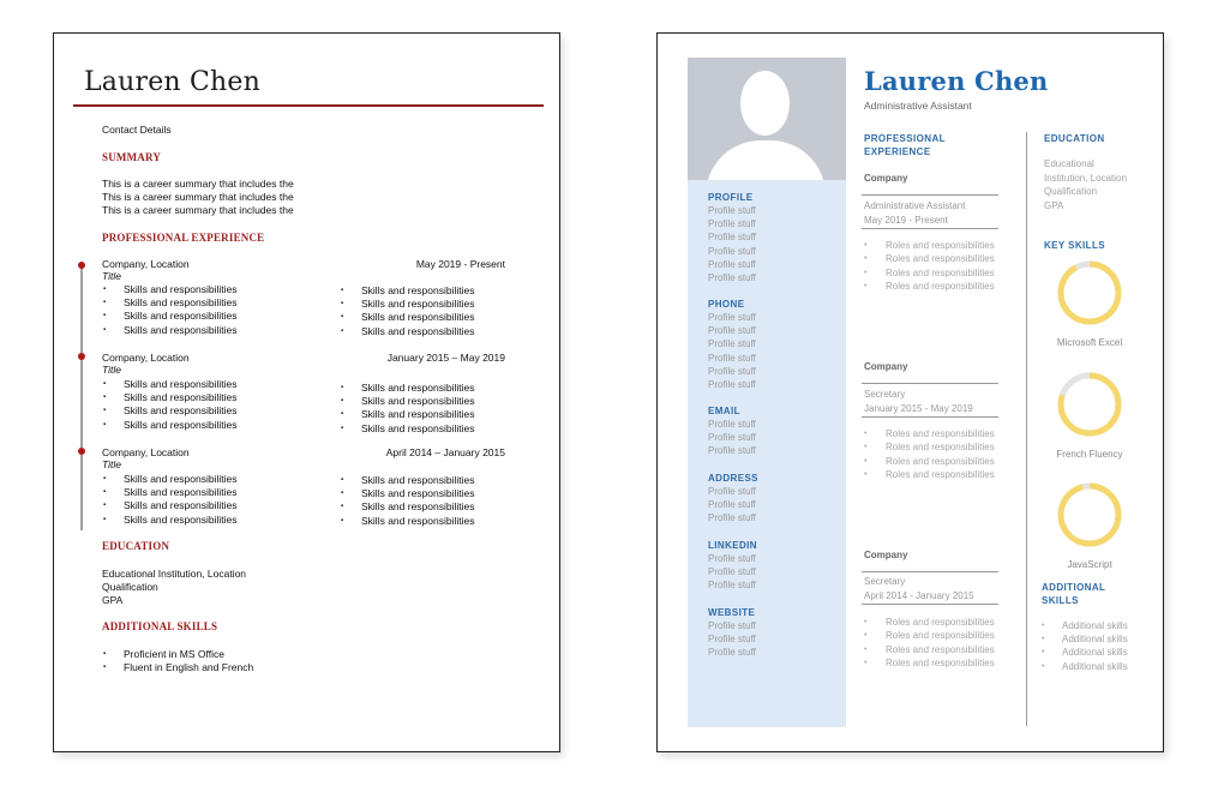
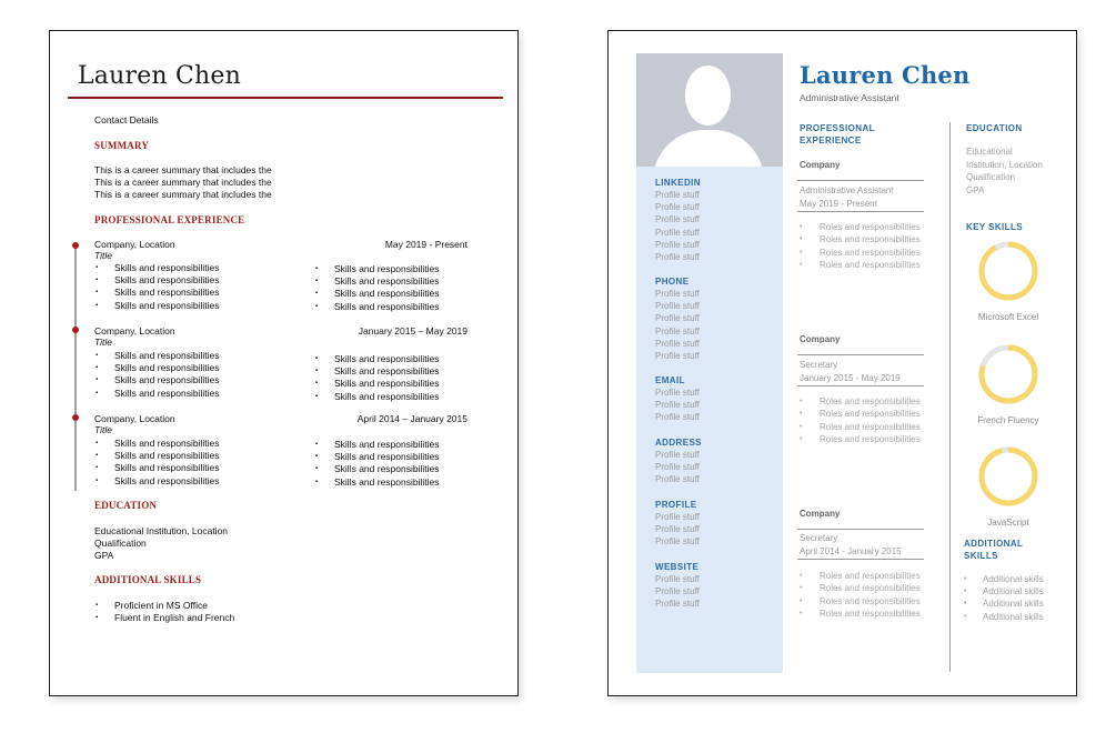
  Lauren Chen
  Contact Details
  SUMMARY
  This is a career summary that includes the
  This is a career summary that includes the
  This is a career summary that includes the
  PROFESSIONAL EXPERIENCE
  Company, Location
  May 2019 - Present
  Title
  Skills and responsibilities
  Skills and responsibilities
  Skills and responsibilities
  Skills and responsibilities
  Skills and responsibilities
  Skills and responsibilities
  Skills and responsibilities
  Skills and responsibilities
  Company, Location
  January 2015 – May 2019
  Title
  Skills and responsibilities
  Skills and responsibilities
  Skills and responsibilities
  Skills and responsibilities
  Skills and responsibilities
  Skills and responsibilities
  Skills and responsibilities
  Skills and responsibilities
  Company, Location
  April 2014 – January 2015
  Title
  Skills and responsibilities
  Skills and responsibilities
  Skills and responsibilities
  Skills and responsibilities
  Skills and responsibilities
  Skills and responsibilities
  Skills and responsibilities
  Skills and responsibilities
  EDUCATION
  Educational Institution, Location
  Qualification
  GPA
  ADDITIONAL SKILLS
  Proficient in MS Office
  Fluent in English and French
- PROFILE
+ LINKEDIN
  Profile stuff
  Profile stuff
  Profile stuff
  Profile stuff
  Profile stuff
  Profile stuff
  PHONE
  Profile stuff
  Profile stuff
  Profile stuff
  Profile stuff
  Profile stuff
  Profile stuff
  EMAIL
  Profile stuff
  Profile stuff
  Profile stuff
  ADDRESS
  Profile stuff
  Profile stuff
  Profile stuff
- LINKEDIN
+ PROFILE
  Profile stuff
  Profile stuff
  Profile stuff
  WEBSITE
  Profile stuff
  Profile stuff
  Profile stuff
  Lauren Chen
  Administrative Assistant
  PROFESSIONAL
  EXPERIENCE
  Company
  Administrative Assistant
  May 2019 - Present
  Roles and responsibilities
  Roles and responsibilities
  Roles and responsibilities
  Roles and responsibilities
  Company
  Secretary
  January 2015 - May 2019
  Roles and responsibilities
  Roles and responsibilities
  Roles and responsibilities
  Roles and responsibilities
  Company
  Secretary
  April 2014 - January 2015
  Roles and responsibilities
  Roles and responsibilities
  Roles and responsibilities
  Roles and responsibilities
  EDUCATION
  Educational
  Institution, Location
  Qualification
  GPA
  KEY SKILLS
  Microsoft Excel
  French Fluency
  JavaScript
  ADDITIONAL
  SKILLS
  Additional skills
  Additional skills
  Additional skills
  Additional skills
